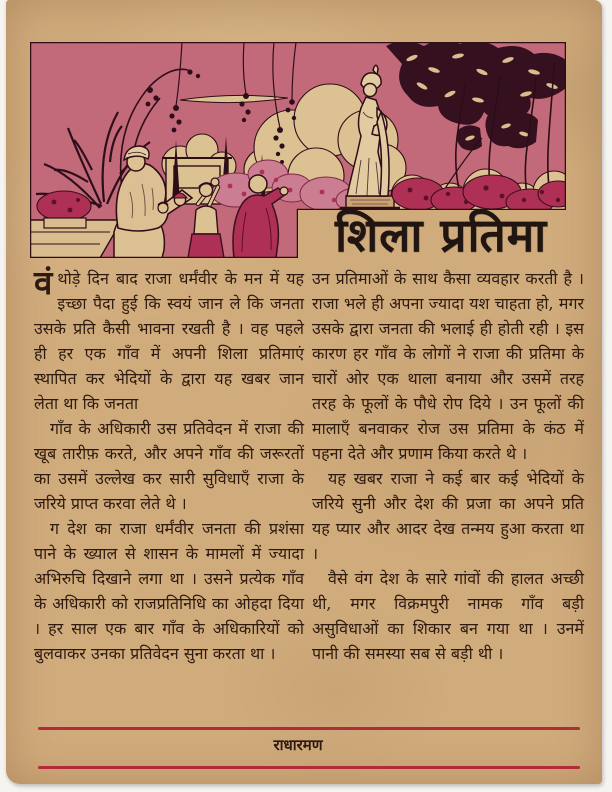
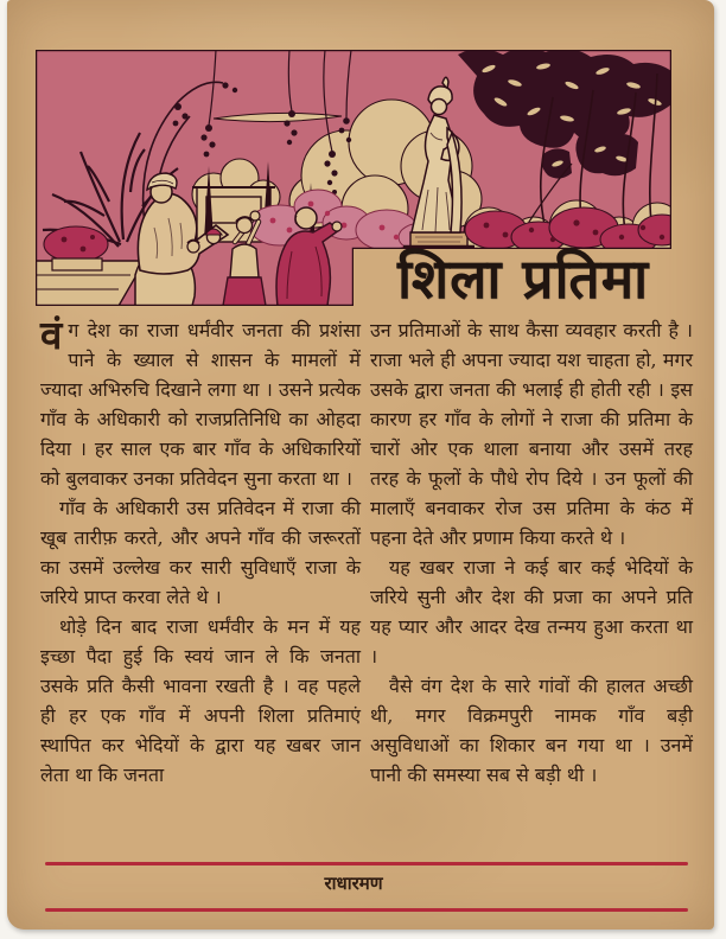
  शिला प्रतिमा
  वं
- थोड़े दिन बाद राजा धर्मंवीर के मन में यह इच्छा पैदा हुई कि स्वयं जान ले कि जनता उसके प्रति कैसी भावना रखती है । वह पहले ही हर एक गाँव में अपनी शिला प्रतिमाएं स्थापित कर भेदियों के द्वारा यह खबर जान लेता था कि जनता
+ ग देश का राजा धर्मंवीर जनता की प्रशंसा पाने के ख्याल से शासन के मामलों में ज्यादा अभिरुचि दिखाने लगा था । उसने प्रत्येक गाँव के अधिकारी को राजप्रतिनिधि का ओहदा दिया । हर साल एक बार गाँव के अधिकारियों को बुलवाकर उनका प्रतिवेदन सुना करता था ।
  गाँव के अधिकारी उस प्रतिवेदन में राजा की खूब तारीफ़ करते, और अपने गाँव की जरूरतों का उसमें उल्लेख कर सारी सुविधाएँ राजा के जरिये प्राप्त करवा लेते थे ।
- ग देश का राजा धर्मंवीर जनता की प्रशंसा पाने के ख्याल से शासन के मामलों में ज्यादा अभिरुचि दिखाने लगा था । उसने प्रत्येक गाँव के अधिकारी को राजप्रतिनिधि का ओहदा दिया । हर साल एक बार गाँव के अधिकारियों को बुलवाकर उनका प्रतिवेदन सुना करता था ।
+ थोड़े दिन बाद राजा धर्मंवीर के मन में यह इच्छा पैदा हुई कि स्वयं जान ले कि जनता उसके प्रति कैसी भावना रखती है । वह पहले ही हर एक गाँव में अपनी शिला प्रतिमाएं स्थापित कर भेदियों के द्वारा यह खबर जान लेता था कि जनता
  उन प्रतिमाओं के साथ कैसा व्यवहार करती है । राजा भले ही अपना ज्यादा यश चाहता हो, मगर उसके द्वारा जनता की भलाई ही होती रही । इस कारण हर गाँव के लोगों ने राजा की प्रतिमा के चारों ओर एक थाला बनाया और उसमें तरह तरह के फूलों के पौधे रोप दिये । उन फूलों की मालाएँ बनवाकर रोज उस प्रतिमा के कंठ में पहना देते और प्रणाम किया करते थे ।
  यह खबर राजा ने कई बार कई भेदियों के जरिये सुनी और देश की प्रजा का अपने प्रति यह प्यार और आदर देख तन्मय हुआ करता था ।
  वैसे वंग देश के सारे गांवों की हालत अच्छी थी, मगर विक्रमपुरी नामक गाँव बड़ी असुविधाओं का शिकार बन गया था । उनमें पानी की समस्या सब से बड़ी थी ।
  राधारमण
